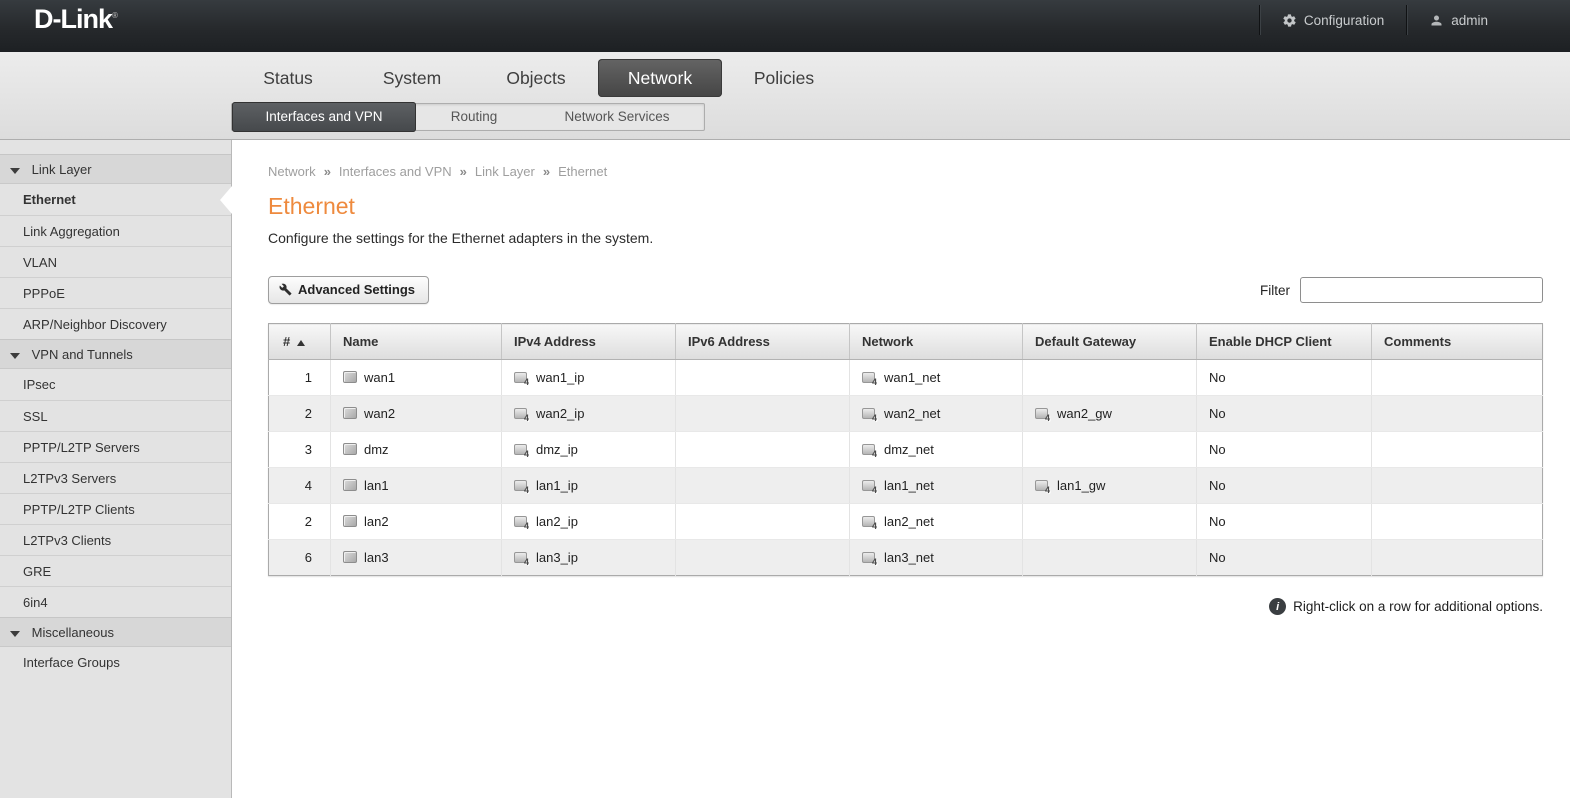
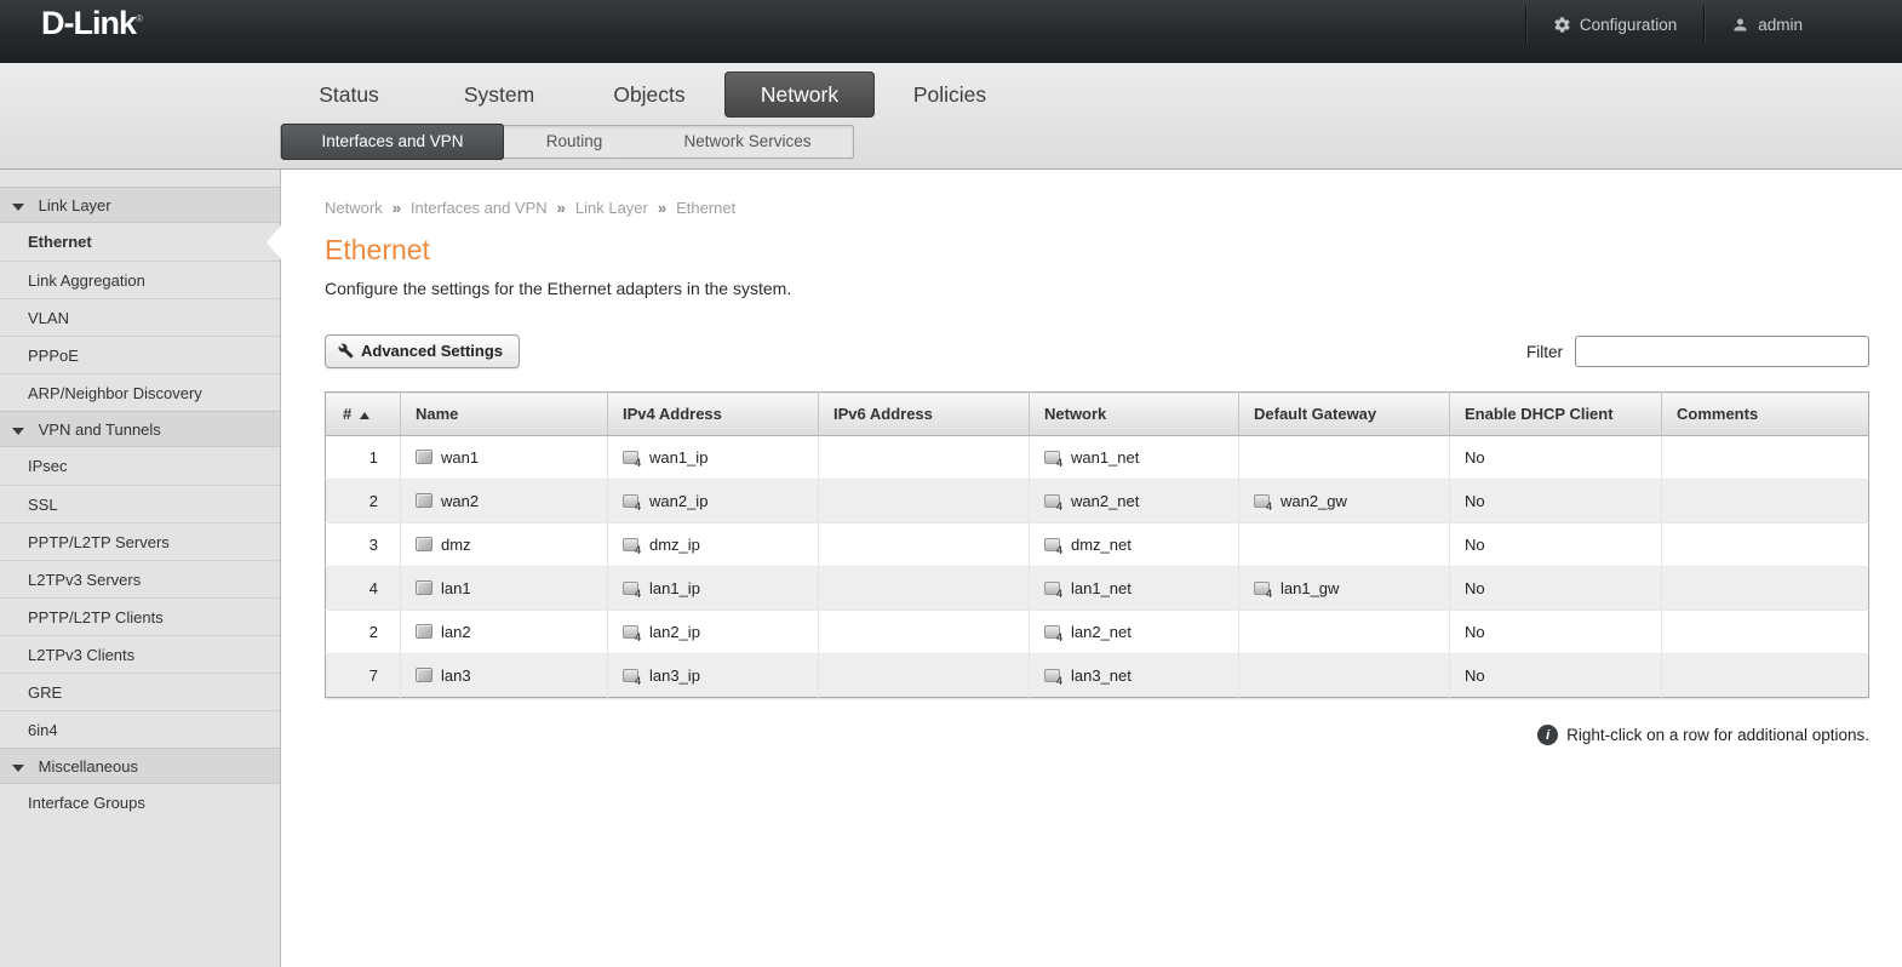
  D-Link®
  Configuration
  admin
  Status
  System
  Objects
  Network
  Policies
  Interfaces and VPN
  Routing
  Network Services
  Link Layer
  Ethernet
  Link Aggregation
  VLAN
  PPPoE
  ARP/Neighbor Discovery
  VPN and Tunnels
  IPsec
  SSL
  PPTP/L2TP Servers
  L2TPv3 Servers
  PPTP/L2TP Clients
  L2TPv3 Clients
  GRE
  6in4
  Miscellaneous
  Interface Groups
  Network
  Interfaces and VPN
  Link Layer
  Ethernet
  Ethernet
  Configure the settings for the Ethernet adapters in the system.
  Advanced Settings
  Filter
  	#	Name	IPv4 Address	IPv6 Address	Network	Default Gateway	Enable DHCP Client	Comments
  1	wan1	wan1_ip		wan1_net		No
  2	wan2	wan2_ip		wan2_net	wan2_gw	No
  3	dmz	dmz_ip		dmz_net		No
  4	lan1	lan1_ip		lan1_net	lan1_gw	No
  2	lan2	lan2_ip		lan2_net		No
- 6	lan3	lan3_ip		lan3_net		No
+ 7	lan3	lan3_ip		lan3_net		No
  Right-click on a row for additional options.
